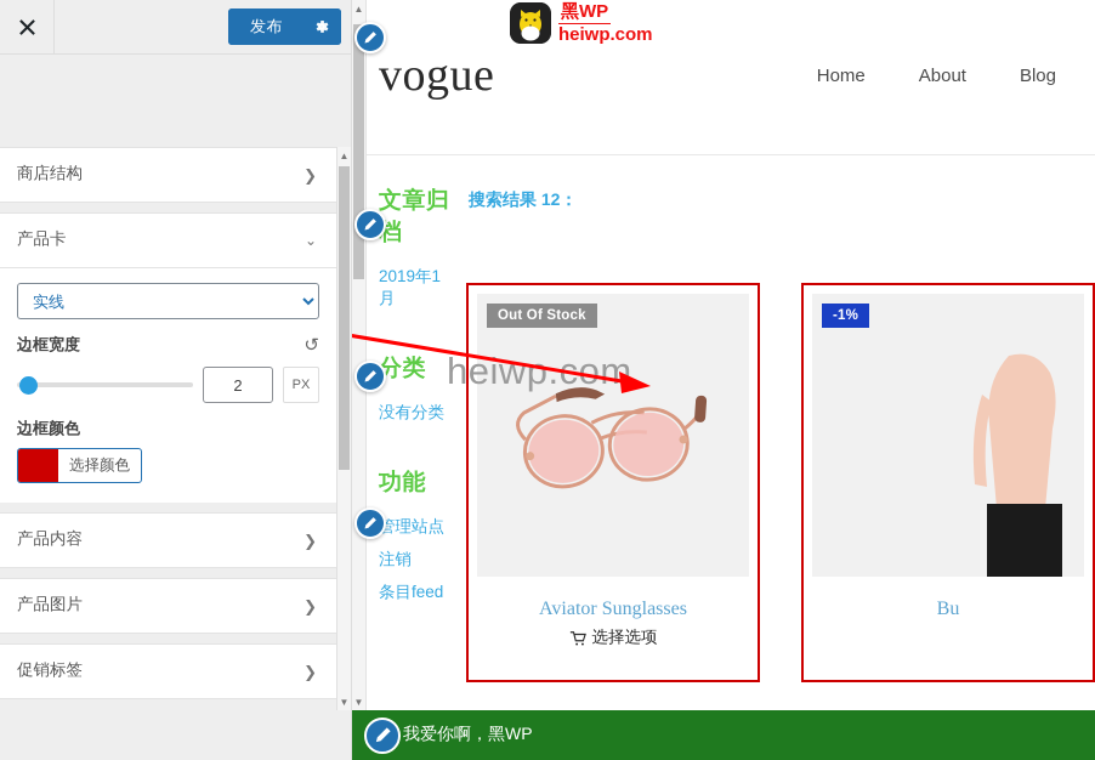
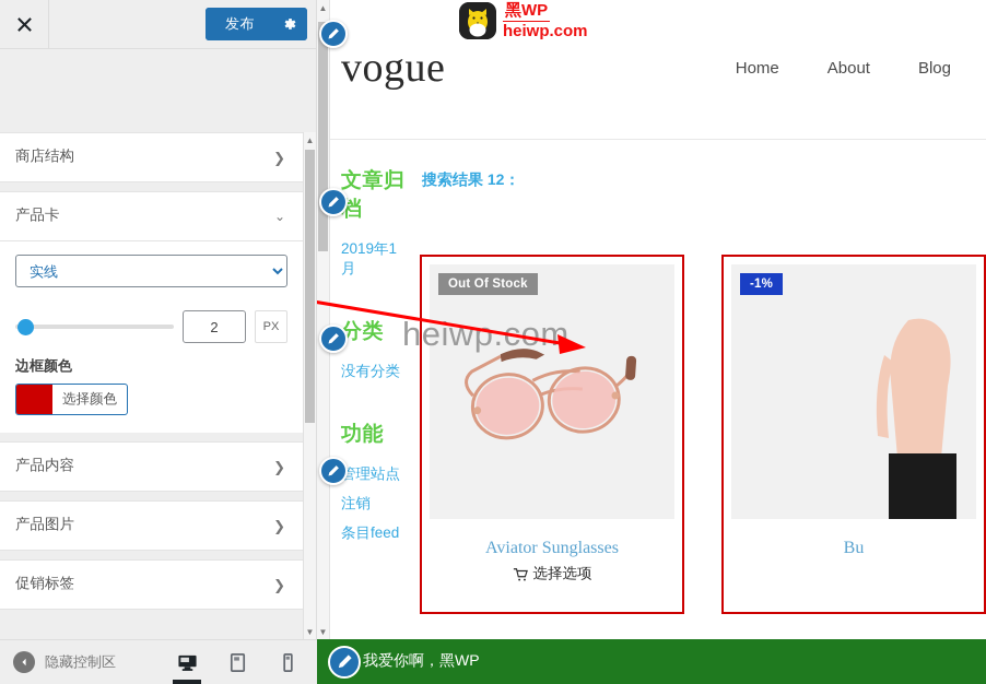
  发布
  商店结构
  ❯
  产品卡
  ⌄
  实线
- 边框宽度
- ↺
  2
  PX
  边框颜色
  选择颜色
  产品内容
  ❯
  产品图片
  ❯
  促销标签
  ❯
  ▲
  ▼
+ 隐藏控制区
  vogue
  Home
  About
  Blog
  黑WP
  heiwp.com
  文章归档
  2019年1月
  分类
  没有分类
  功能
  管理站点
  注销
  条目feed
  搜索结果 12：
  Out Of Stock
  Aviator Sunglasses
  选择选项
  -1%
  Bu
  heiwpom
  ▲
  ▼
  我爱你啊，黑WP
